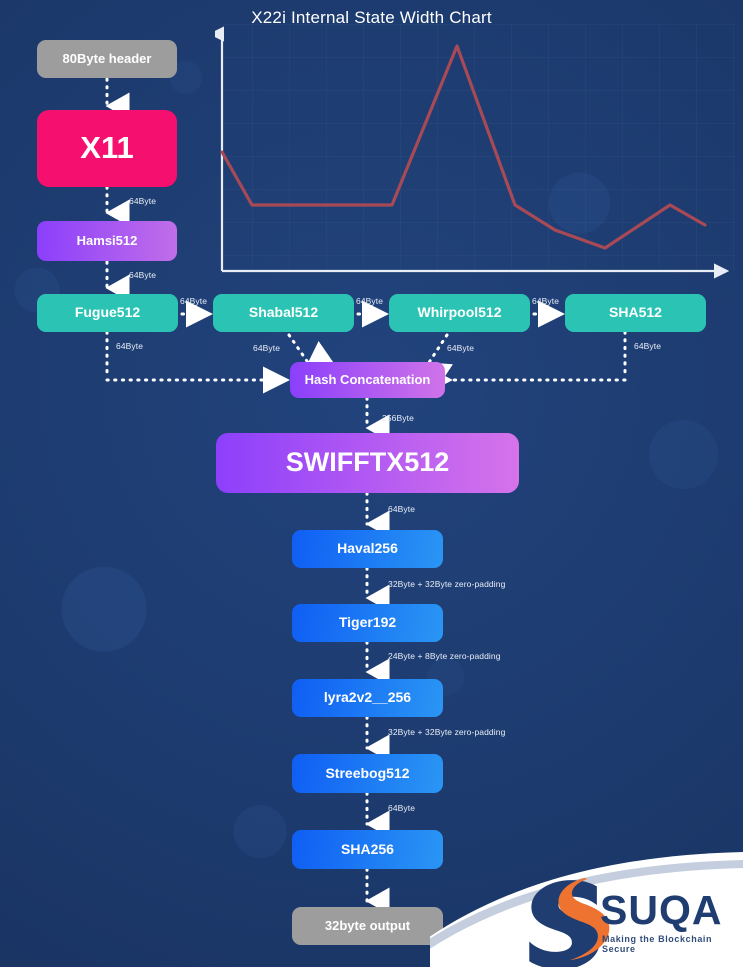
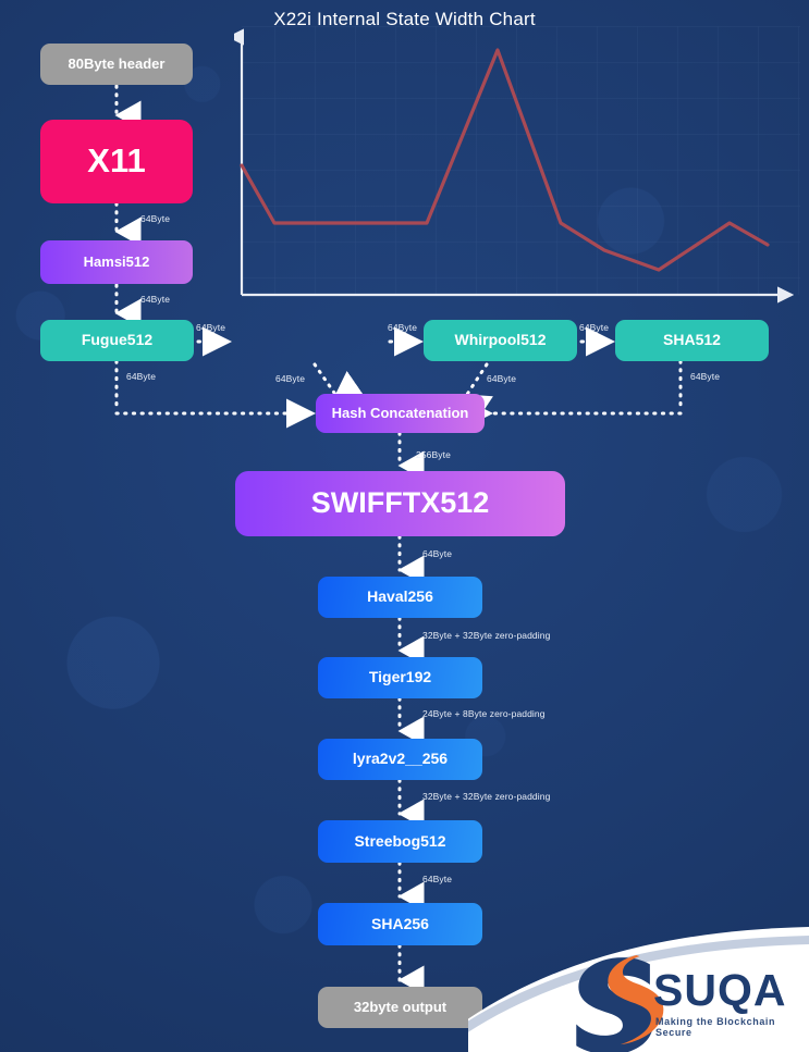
  X22i Internal State Width Chart
  80Byte header
  X11
  Hamsi512
  Fugue512
- Shabal512
  Whirpool512
  SHA512
  Hash Concatenation
  SWIFFTX512
  Haval256
  Tiger192
  lyra2v2__256
  Streebog512
  SHA256
  32byte output
  64Byte
  64Byte
  64Byte
  64Byte
  64Byte
  64Byte
  64Byte
  64Byte
  64Byte
  256Byte
  64Byte
  32Byte + 32Byte zero-padding
  24Byte + 8Byte zero-padding
  32Byte + 32Byte zero-padding
  64Byte
  SUQA
  Making the Blockchain Secure
